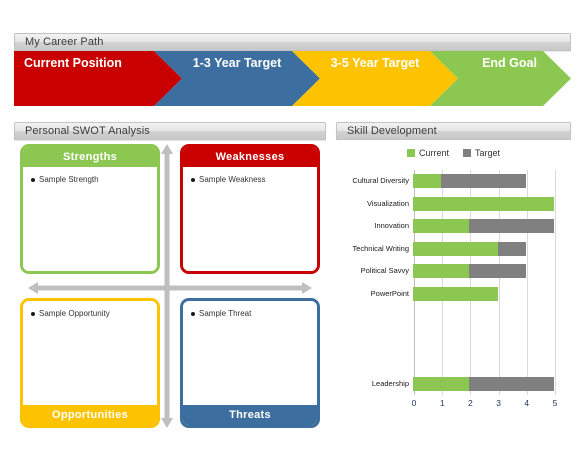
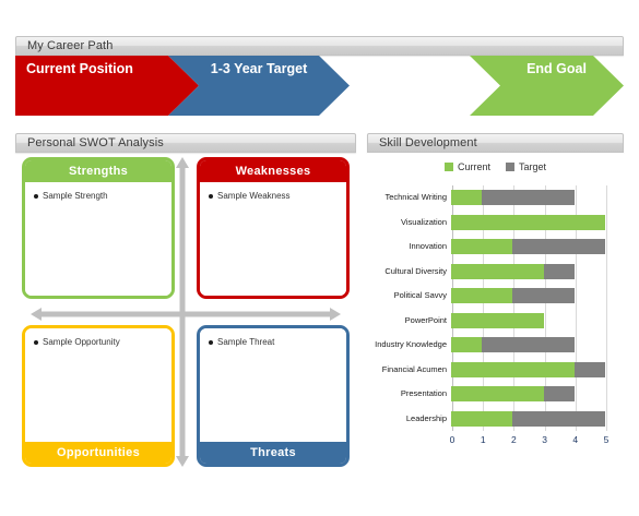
  My Career Path
  Current Position
  1-3 Year Target
- 3-5 Year Target
  End Goal
  Personal SWOT Analysis
  Strengths
  Sample Strength
  Weaknesses
  Sample Weakness
  Opportunities
  Sample Opportunity
  Threats
  Sample Threat
  Skill Development
  Current
  Target
  0
  1
  2
  3
  4
  5
- Cultural Diversity
+ Technical Writing
  Visualization
  Innovation
- Technical Writing
+ Cultural Diversity
  Political Savvy
  PowerPoint
+ Industry Knowledge
+ Financial Acumen
+ Presentation
  Leadership
